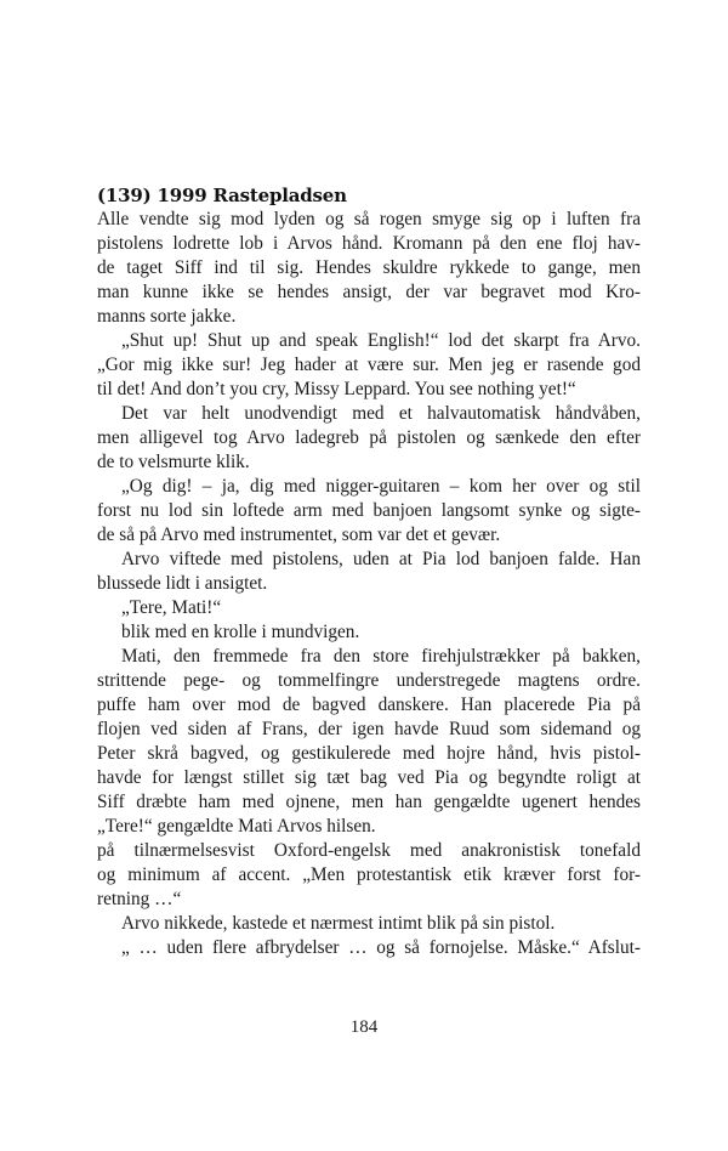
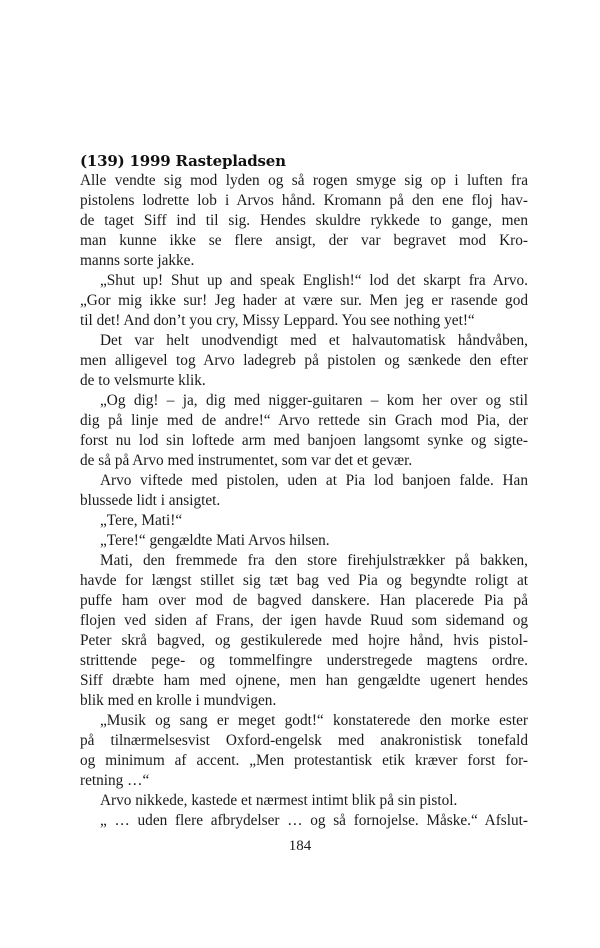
  (139) 1999 Rastepladsen
  Alle vendte sig mod lyden og så rogen smyge sig op i luften fra
  pistolens lodrette lob i Arvos hånd. Kromann på den ene floj hav-
  de taget Siff ind til sig. Hendes skuldre rykkede to gange, men
- man kunne ikke se hendes ansigt, der var begravet mod Kro-
+ man kunne ikke se flere ansigt, der var begravet mod Kro-
  manns sorte jakke.
  „Shut up! Shut up and speak English!“ lod det skarpt fra Arvo.
  „Gor mig ikke sur! Jeg hader at være sur. Men jeg er rasende god
  til det! And don’t you cry, Missy Leppard. You see nothing yet!“
  Det var helt unodvendigt med et halvautomatisk håndvåben,
  men alligevel tog Arvo ladegreb på pistolen og sænkede den efter
  de to velsmurte klik.
  „Og dig! – ja, dig med nigger-guitaren – kom her over og stil
+ dig på linje med de andre!“ Arvo rettede sin Grach mod Pia, der
  forst nu lod sin loftede arm med banjoen langsomt synke og sigte-
  de så på Arvo med instrumentet, som var det et gevær.
- Arvo viftede med pistolens, uden at Pia lod banjoen falde. Han
+ Arvo viftede med pistolen, uden at Pia lod banjoen falde. Han
  blussede lidt i ansigtet.
  „Tere, Mati!“
- blik med en krolle i mundvigen.
+ „Tere!“ gengældte Mati Arvos hilsen.
  Mati, den fremmede fra den store firehjulstrækker på bakken,
- strittende pege- og tommelfingre understregede magtens ordre.
+ havde for længst stillet sig tæt bag ved Pia og begyndte roligt at
  puffe ham over mod de bagved danskere. Han placerede Pia på
  flojen ved siden af Frans, der igen havde Ruud som sidemand og
  Peter skrå bagved, og gestikulerede med hojre hånd, hvis pistol-
- havde for længst stillet sig tæt bag ved Pia og begyndte roligt at
+ strittende pege- og tommelfingre understregede magtens ordre.
  Siff dræbte ham med ojnene, men han gengældte ugenert hendes
- „Tere!“ gengældte Mati Arvos hilsen.
+ blik med en krolle i mundvigen.
+ „Musik og sang er meget godt!“ konstaterede den morke ester
  på tilnærmelsesvist Oxford-engelsk med anakronistisk tonefald
  og minimum af accent. „Men protestantisk etik kræver forst for-
  retning …“
  Arvo nikkede, kastede et nærmest intimt blik på sin pistol.
  „ … uden flere afbrydelser … og så fornojelse. Måske.“ Afslut-
  184
